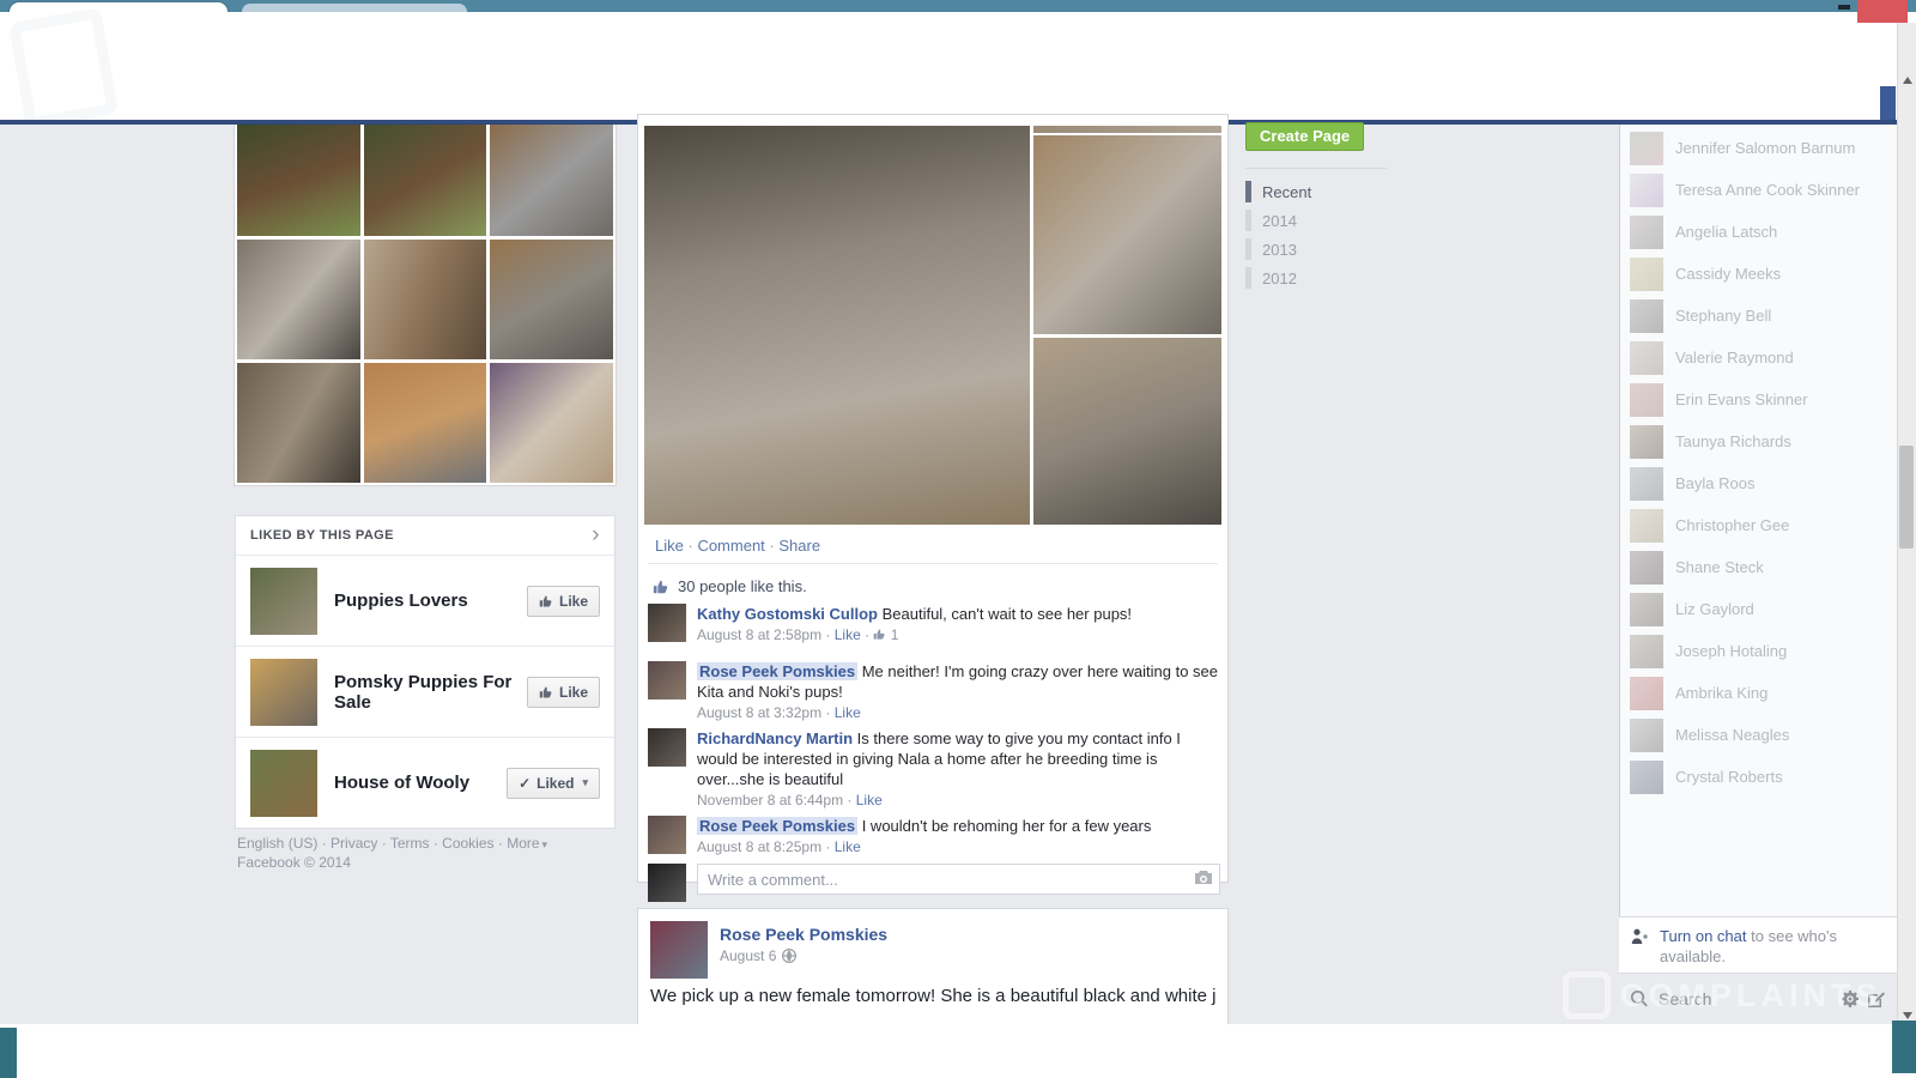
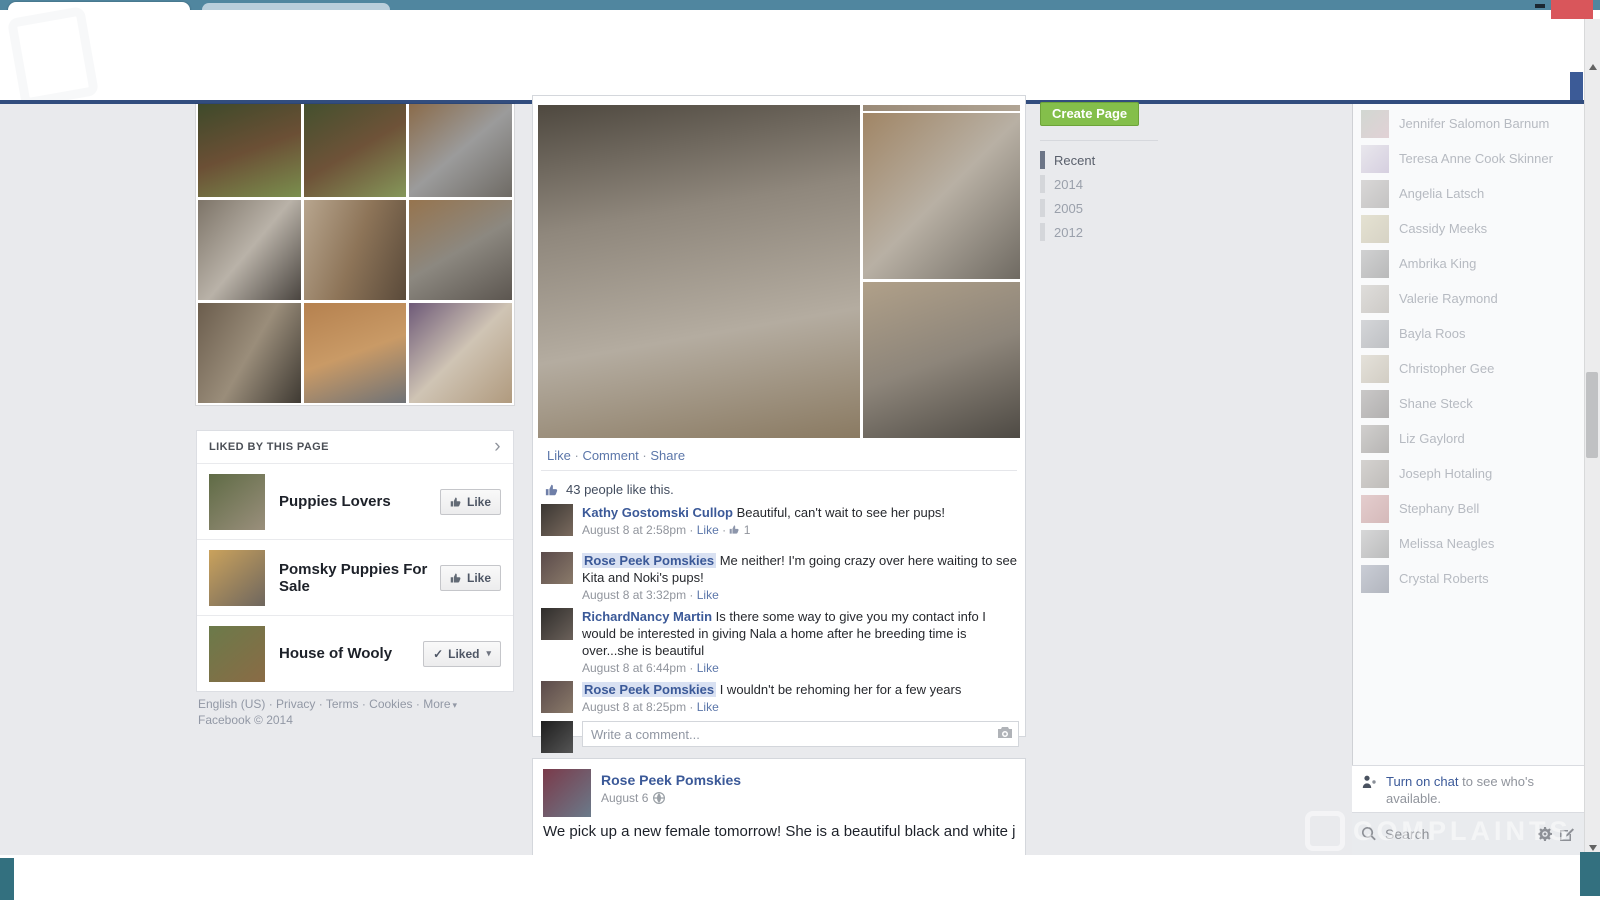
  LIKED BY THIS PAGE
  ›
  Puppies Lovers
  Like
  Pomsky Puppies For Sale
  Like
  House of Wooly
  ✓
  Liked
  ▾
  English (US) Privacy Terms Cookies More ▾
  Facebook © 2014
  Like Comment Share
- 30 people like this.
+ 43 people like this.
  Kathy Gostomski Cullop Beautiful, can't wait to see her pups!
  August 8 at 2:58pm Like 1
  Rose Peek Pomskies Me neither! I'm going crazy over here waiting to see Kita and Noki's pups!
  August 8 at 3:32pm Like
  RichardNancy Martin Is there some way to give you my contact info I would be interested in giving Nala a home after he breeding time is over...she is beautiful
- November 8 at 6:44pm Like
+ August 8 at 6:44pm Like
  Rose Peek Pomskies I wouldn't be rehoming her for a few years
  August 8 at 8:25pm Like
  Write a comment...
  Rose Peek Pomskies
  August 6
  We pick up a new female tomorrow! She is a beautiful black and white j
  Create Page
  Recent
  2014
- 2013
+ 2005
  2012
  Jennifer Salomon Barnum
  Teresa Anne Cook Skinner
  Angelia Latsch
  Cassidy Meeks
- Stephany Bell
+ Ambrika King
  Valerie Raymond
- Erin Evans Skinner
- Taunya Richards
  Bayla Roos
  Christopher Gee
  Shane Steck
  Liz Gaylord
  Joseph Hotaling
- Ambrika King
+ Stephany Bell
  Melissa Neagles
  Crystal Roberts
  Turn on chat to see who's available.
  Search
  COMPLAINTS
